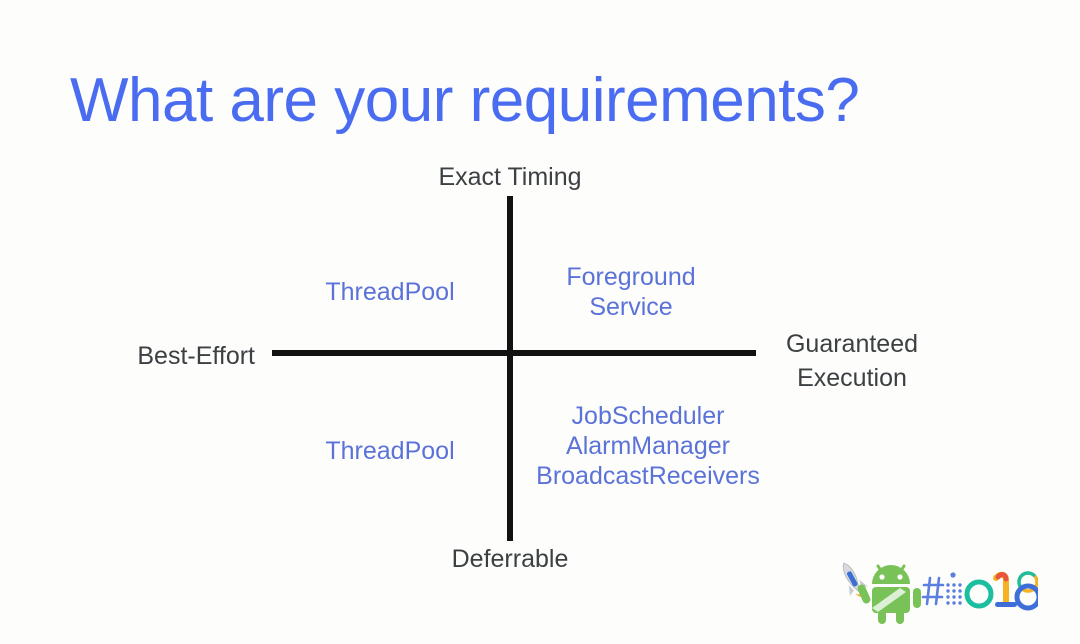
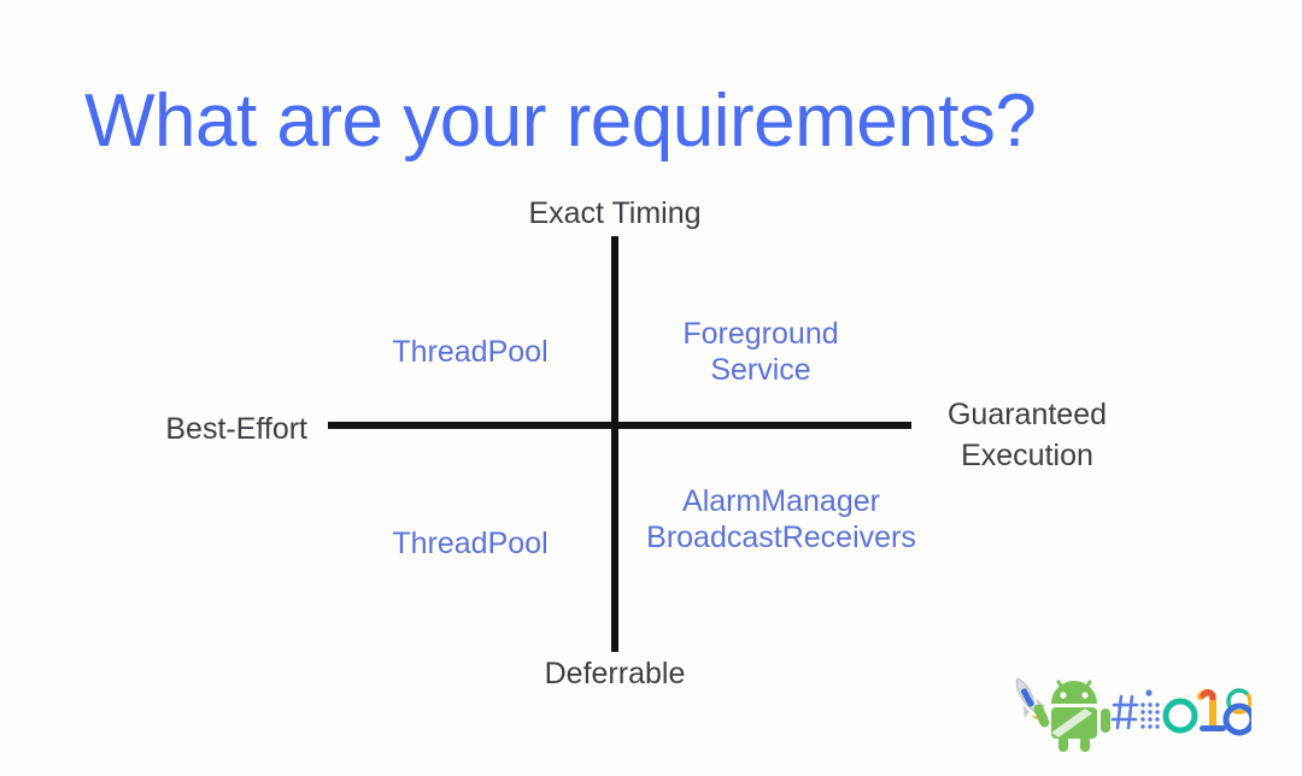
  What are your requirements?
  Exact Timing
  Best-Effort
  Guaranteed
  Execution
  Deferrable
  ThreadPool
  Foreground
  Service
  ThreadPool
- JobScheduler
  AlarmManager
  BroadcastReceivers
